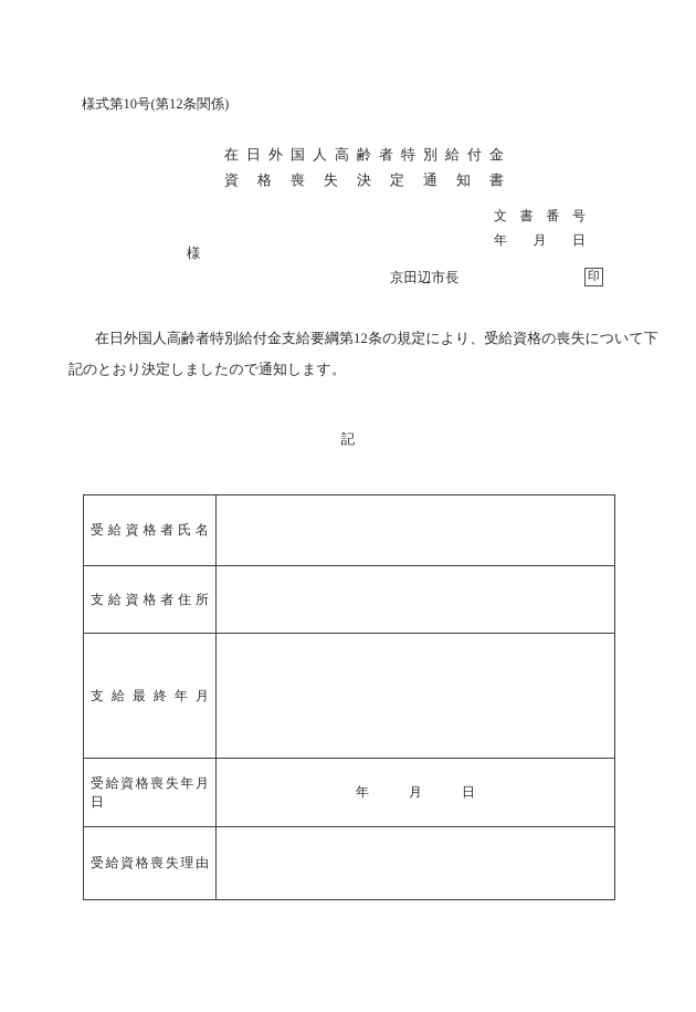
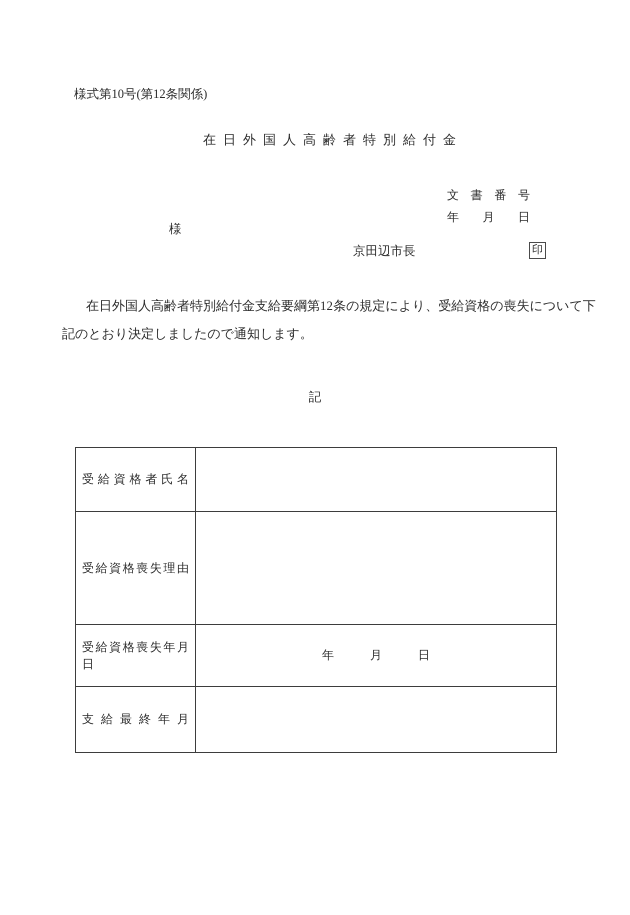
  様式第10号(第12条関係)
  在日外国人高齢者特別給付金
- 資格喪失決定通知書
  文書番号
  年 月 日
  様
  京田辺市長
  印
  在日外国人高齢者特別給付金支給要綱第12条の規定により、受給資格の喪失について下
  記のとおり決定しましたので通知します。
  記
  受給資格者氏名
- 支給資格者住所
- 支給最終年月
+ 受給資格喪失理由
  受給資格喪失年月日
  年 月 日
- 受給資格喪失理由
+ 支給最終年月
